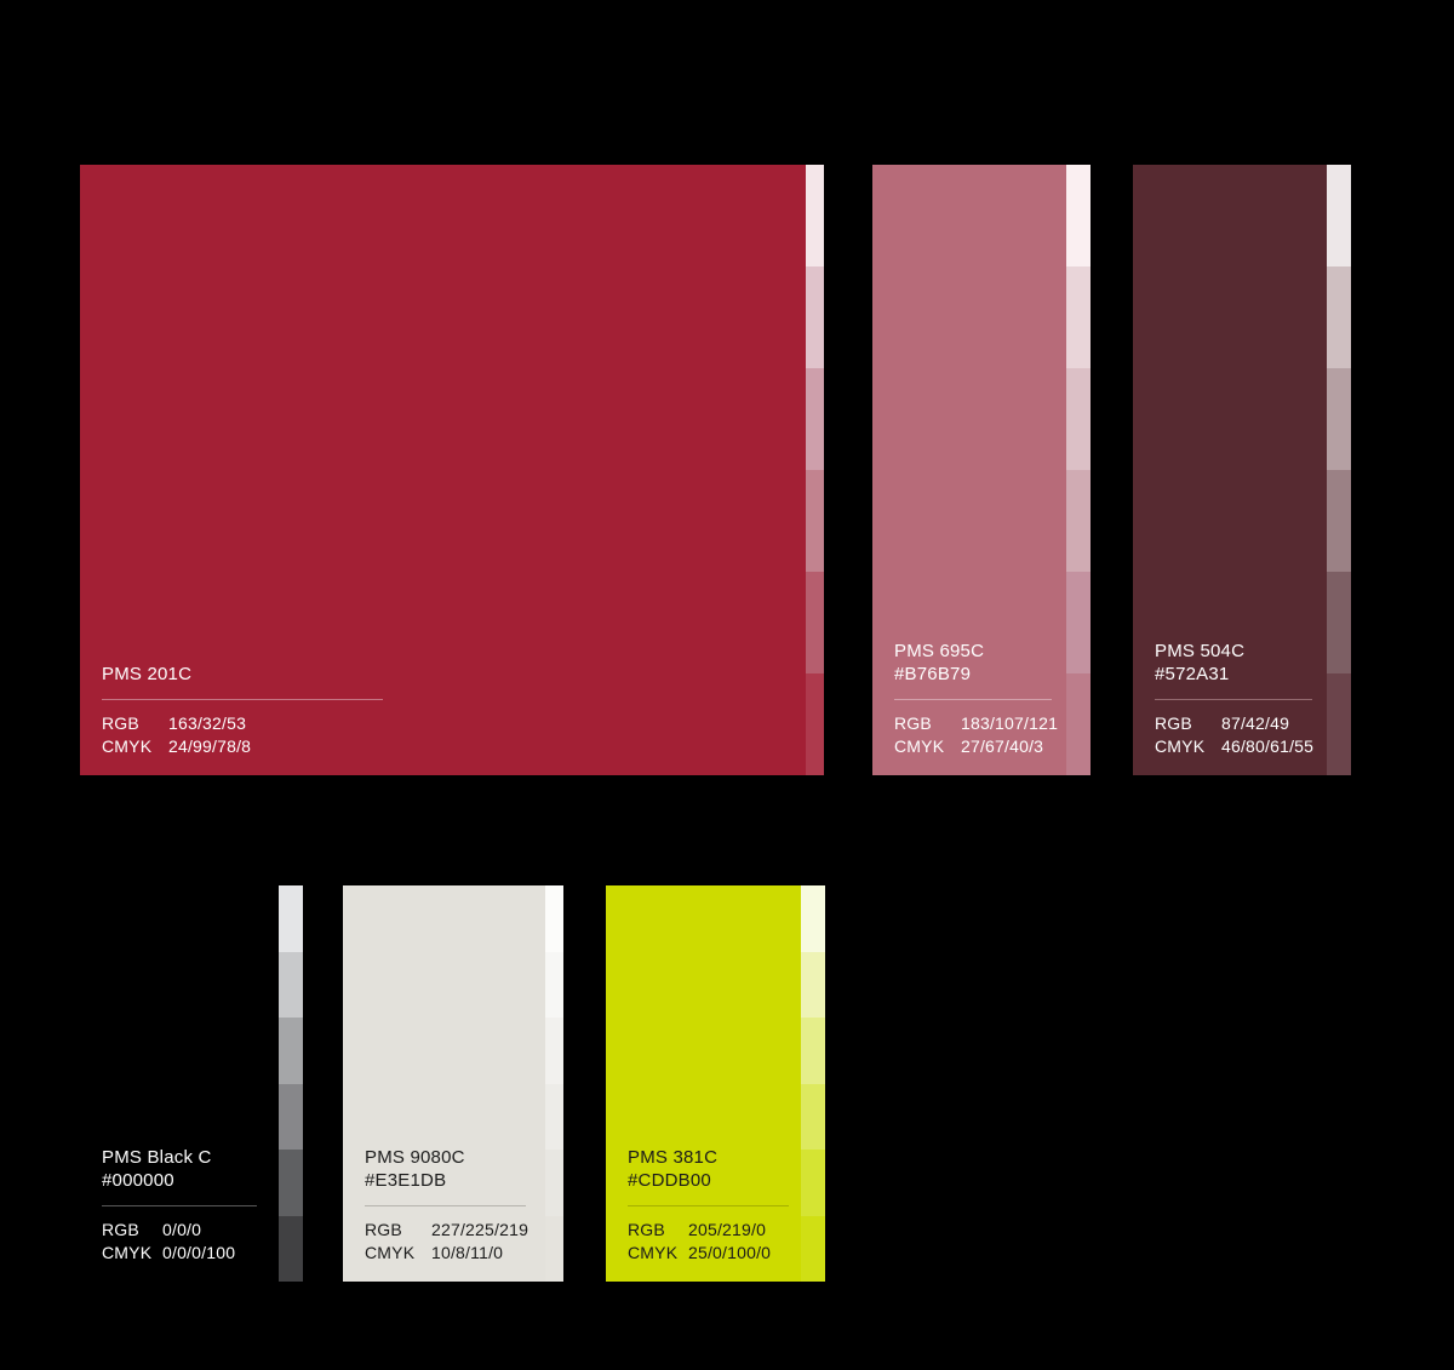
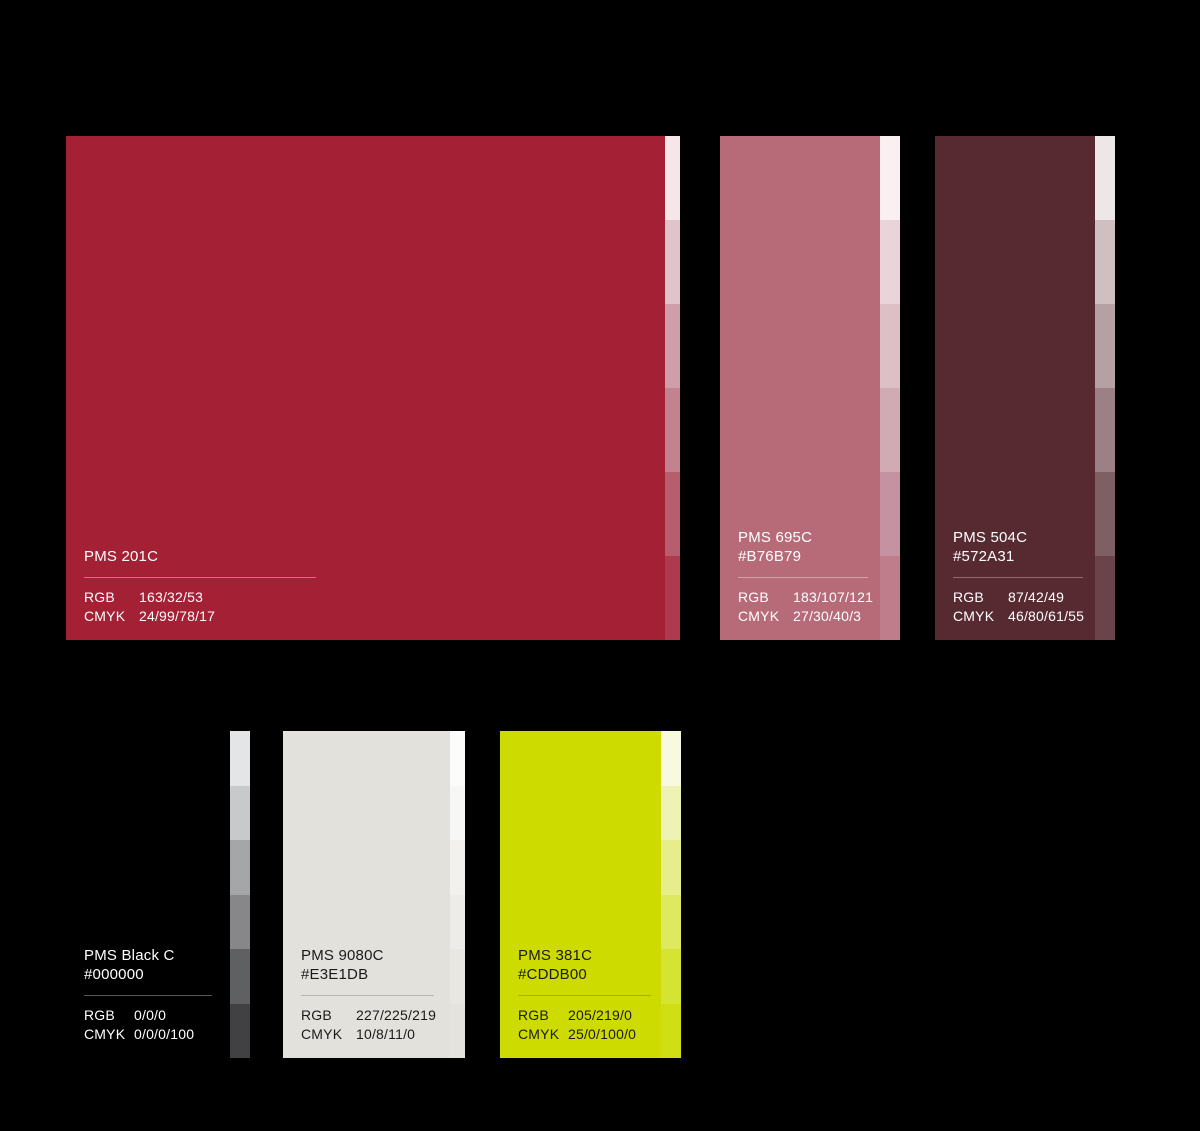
  PMS 201C
  RGB
  163/32/53
  CMYK
- 24/99/78/8
+ 24/99/78/17
  PMS 695C
  #B76B79
  RGB
  183/107/121
  CMYK
- 27/67/40/3
+ 27/30/40/3
  PMS 504C
  #572A31
  RGB
  87/42/49
  CMYK
  46/80/61/55
  PMS Black C
  #000000
  RGB
  0/0/0
  CMYK
  0/0/0/100
  PMS 9080C
  #E3E1DB
  RGB
  227/225/219
  CMYK
  10/8/11/0
  PMS 381C
  #CDDB00
  RGB
  205/219/0
  CMYK
  25/0/100/0
